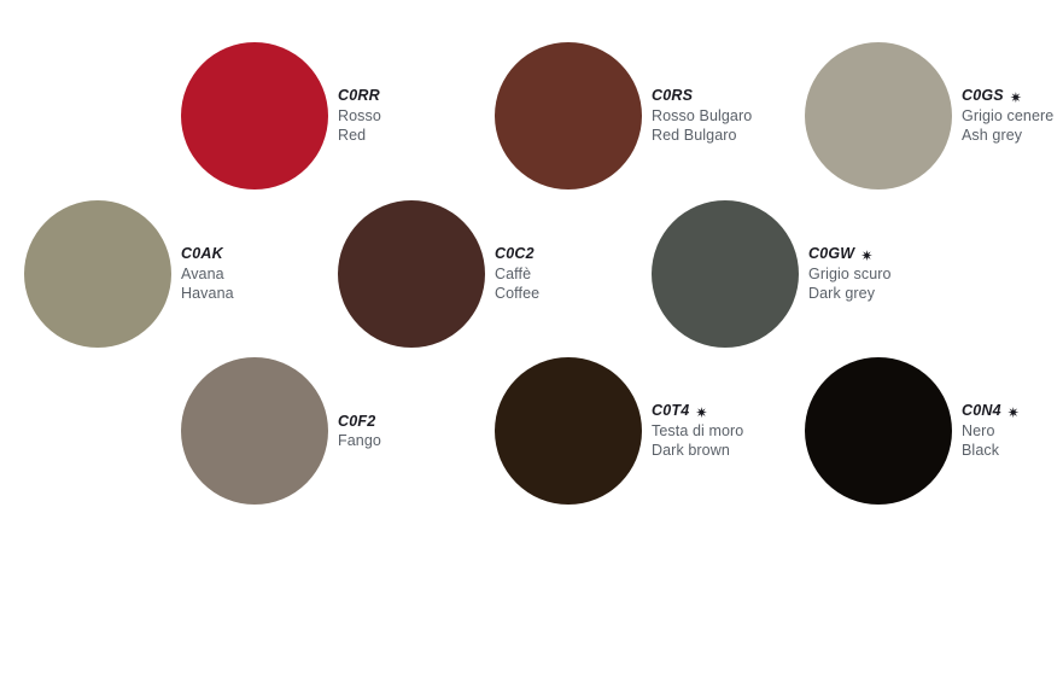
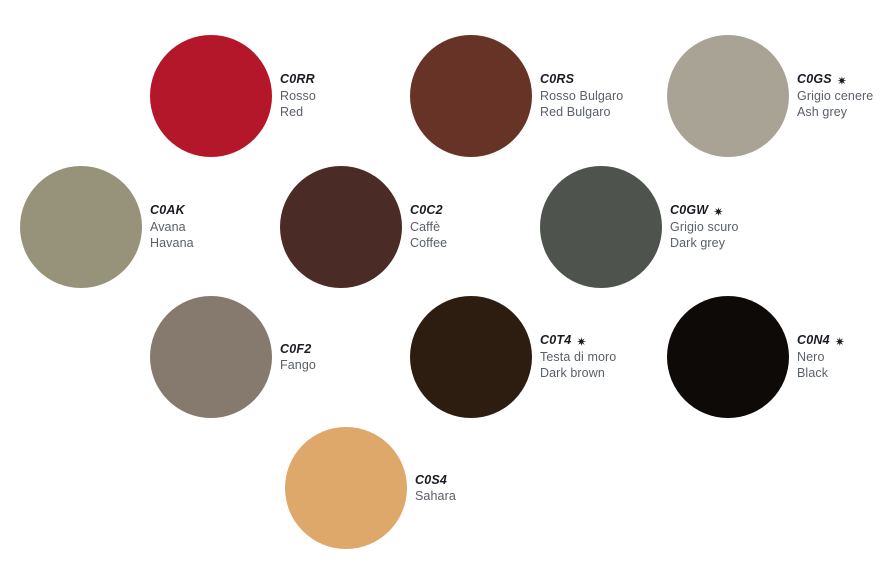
  C0RR
  Rosso
  Red
  C0RS
  Rosso Bulgaro
  Red Bulgaro
  C0GS
  ✷
  Grigio cenere
  Ash grey
  C0AK
  Avana
  Havana
  C0C2
  Caffè
  Coffee
  C0GW
  ✷
  Grigio scuro
  Dark grey
  C0F2
  Fango
  C0T4
  ✷
  Testa di moro
  Dark brown
  C0N4
  ✷
  Nero
  Black
+ C0S4
+ Sahara
